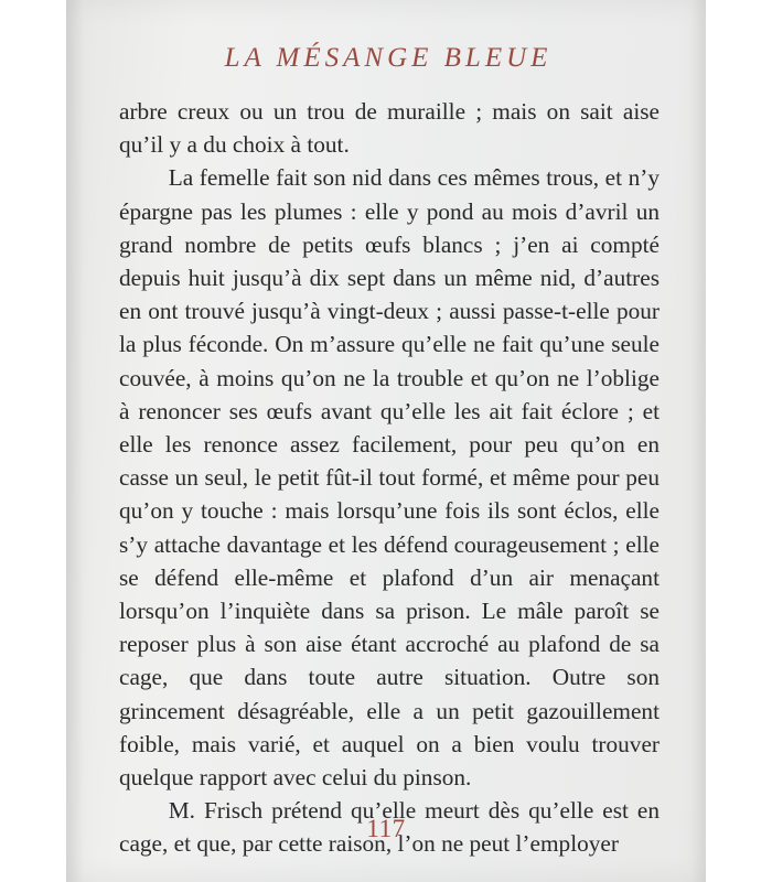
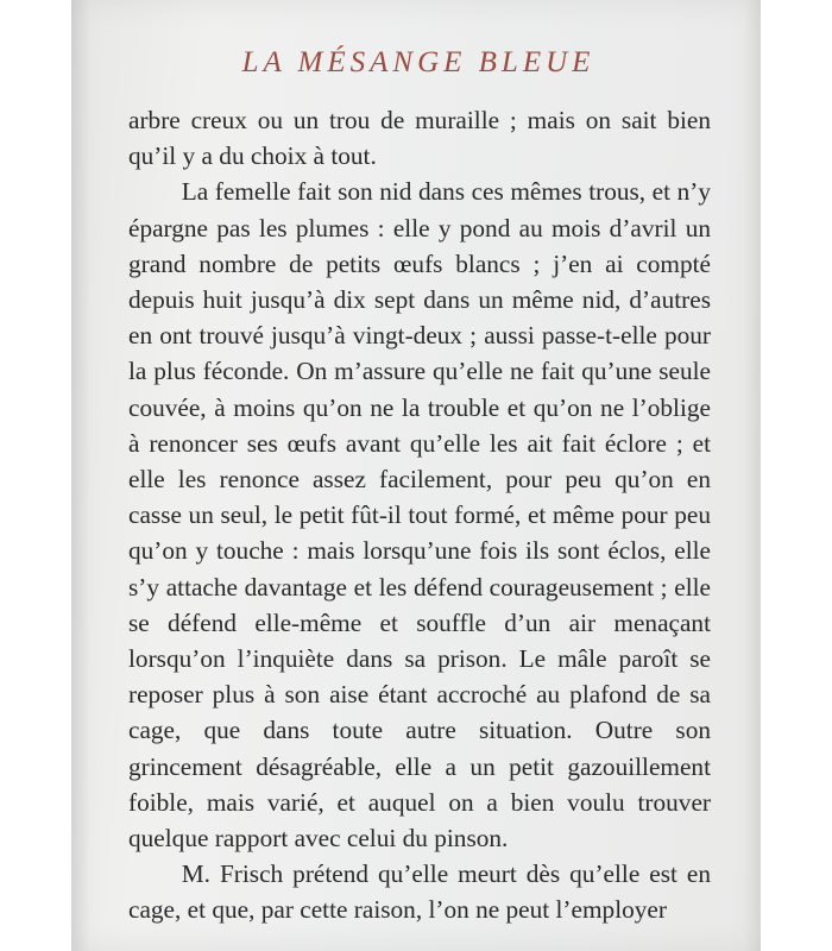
  LA MÉSANGE BLEUE
- arbre creux ou un trou de muraille ; mais on sait aise qu’il y a du choix à tout.
+ arbre creux ou un trou de muraille ; mais on sait bien qu’il y a du choix à tout.
- La femelle fait son nid dans ces mêmes trous, et n’y épargne pas les plumes : elle y pond au mois d’avril un grand nombre de petits œufs blancs ; j’en ai compté depuis huit jusqu’à dix sept dans un même nid, d’autres en ont trouvé jusqu’à vingt-deux ; aussi passe-t-elle pour la plus féconde. On m’assure qu’elle ne fait qu’une seule couvée, à moins qu’on ne la trouble et qu’on ne l’oblige à renoncer ses œufs avant qu’elle les ait fait éclore ; et elle les renonce assez facilement, pour peu qu’on en casse un seul, le petit fût-il tout formé, et même pour peu qu’on y touche : mais lorsqu’une fois ils sont éclos, elle s’y attache davantage et les défend courageusement ; elle se défend elle-même et plafond d’un air menaçant lorsqu’on l’inquiète dans sa prison. Le mâle paroît se reposer plus à son aise étant accroché au plafond de sa cage, que dans toute autre situation. Outre son grincement désagréable, elle a un petit gazouillement foible, mais varié, et auquel on a bien voulu trouver quelque rapport avec celui du pinson.
+ La femelle fait son nid dans ces mêmes trous, et n’y épargne pas les plumes : elle y pond au mois d’avril un grand nombre de petits œufs blancs ; j’en ai compté depuis huit jusqu’à dix sept dans un même nid, d’autres en ont trouvé jusqu’à vingt-deux ; aussi passe-t-elle pour la plus féconde. On m’assure qu’elle ne fait qu’une seule couvée, à moins qu’on ne la trouble et qu’on ne l’oblige à renoncer ses œufs avant qu’elle les ait fait éclore ; et elle les renonce assez facilement, pour peu qu’on en casse un seul, le petit fût-il tout formé, et même pour peu qu’on y touche : mais lorsqu’une fois ils sont éclos, elle s’y attache davantage et les défend courageusement ; elle se défend elle-même et souffle d’un air menaçant lorsqu’on l’inquiète dans sa prison. Le mâle paroît se reposer plus à son aise étant accroché au plafond de sa cage, que dans toute autre situation. Outre son grincement désagréable, elle a un petit gazouillement foible, mais varié, et auquel on a bien voulu trouver quelque rapport avec celui du pinson.
  M. Frisch prétend qu’elle meurt dès qu’elle est en cage, et que, par cette raison, l’on ne peut l’employer
- 117
